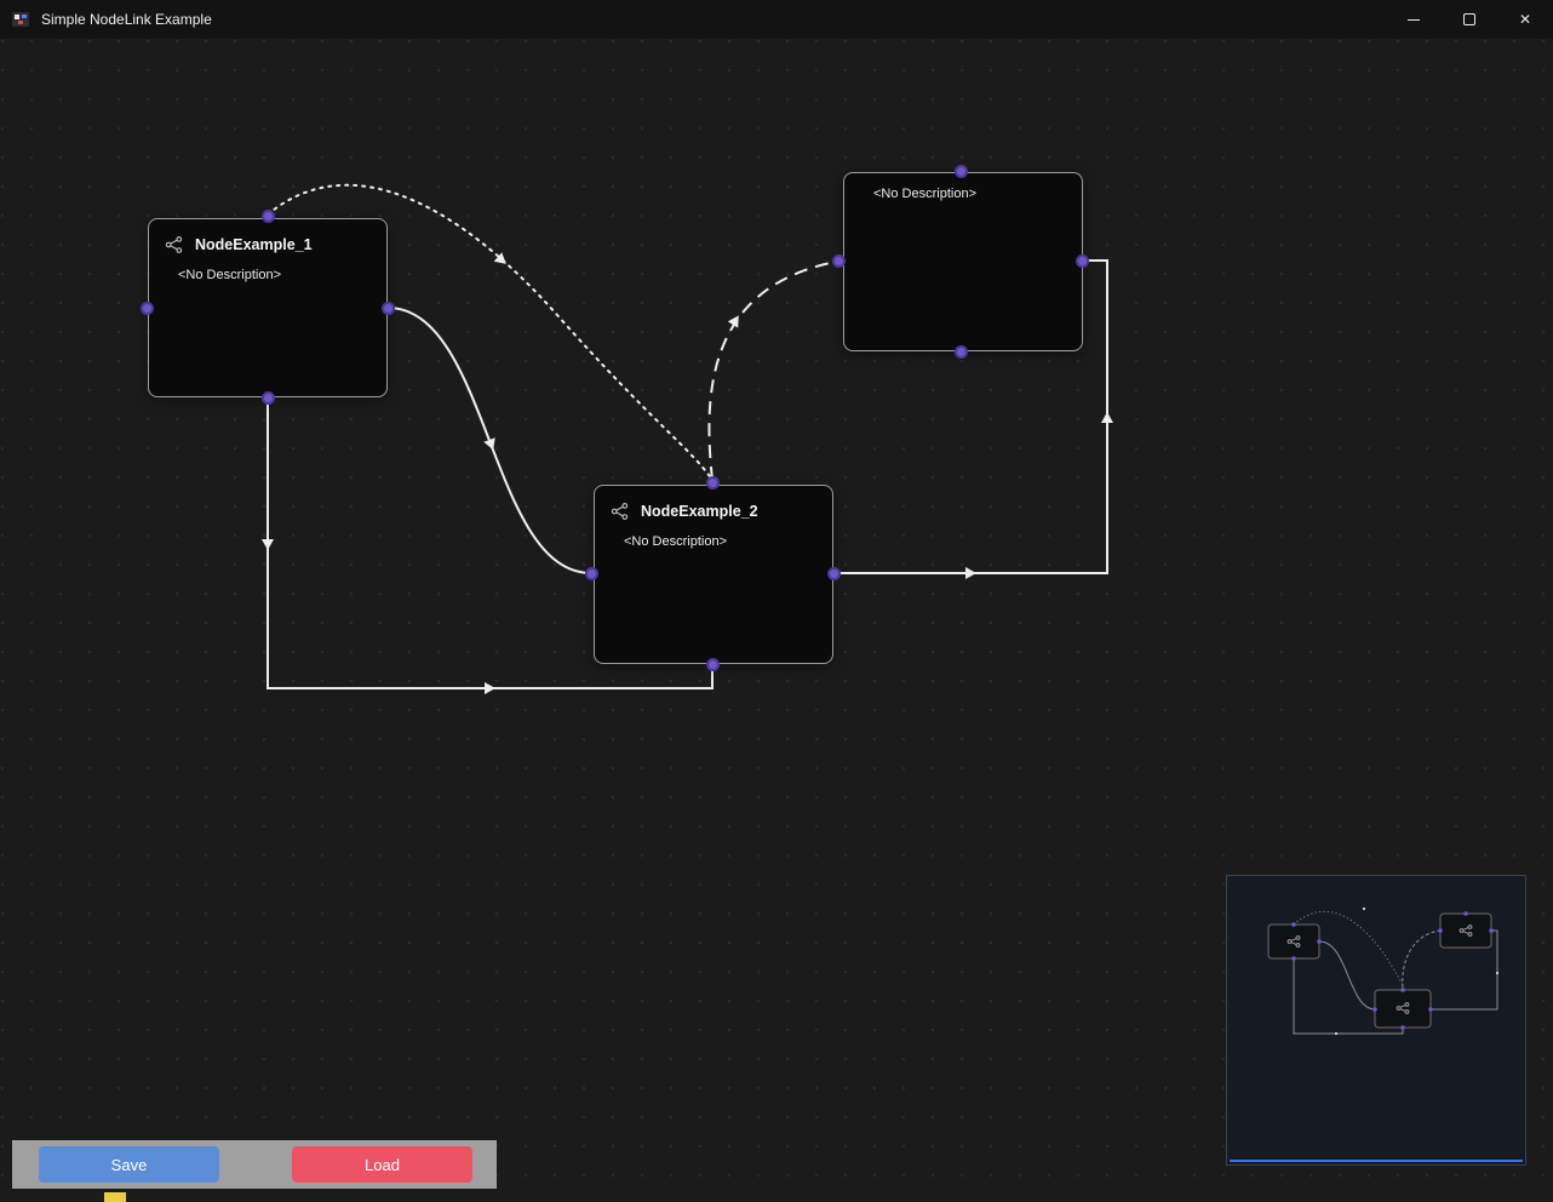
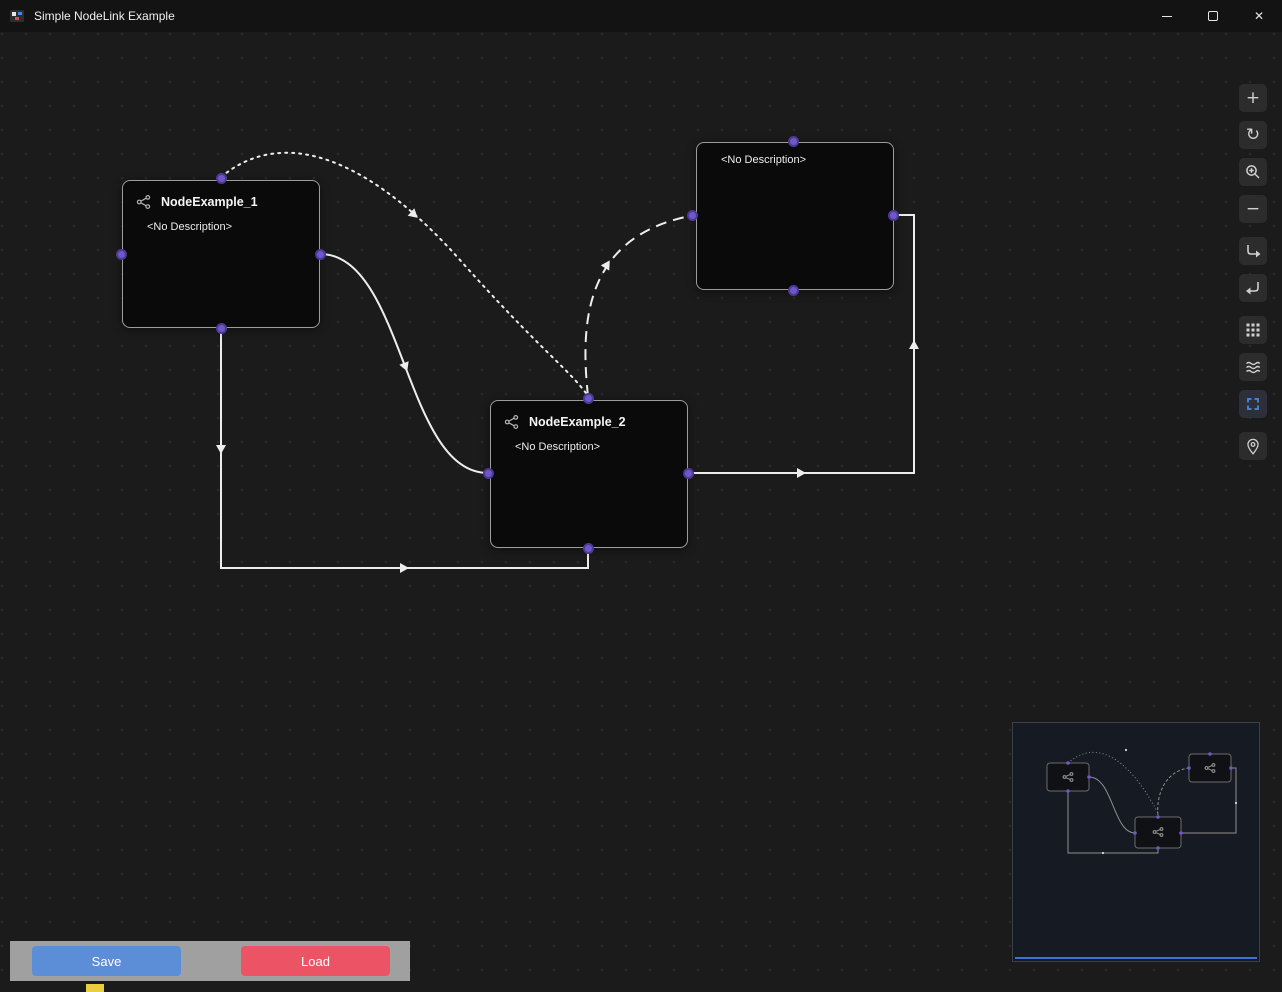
  Simple NodeLink Example
  ✕
  NodeExample_1
  <No Description>
  NodeExample_2
  <No Description>
  <No Description>
+ +
+ ↻
+ −
  Save
  Load
